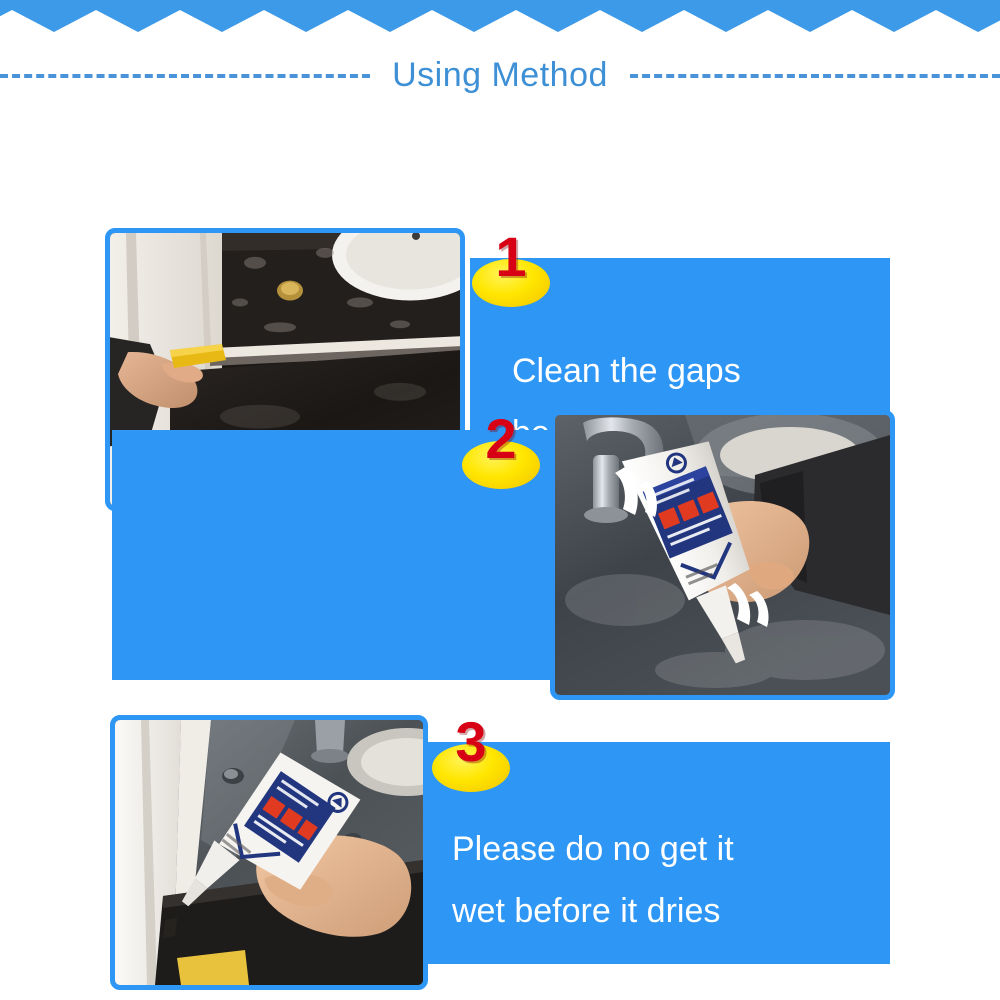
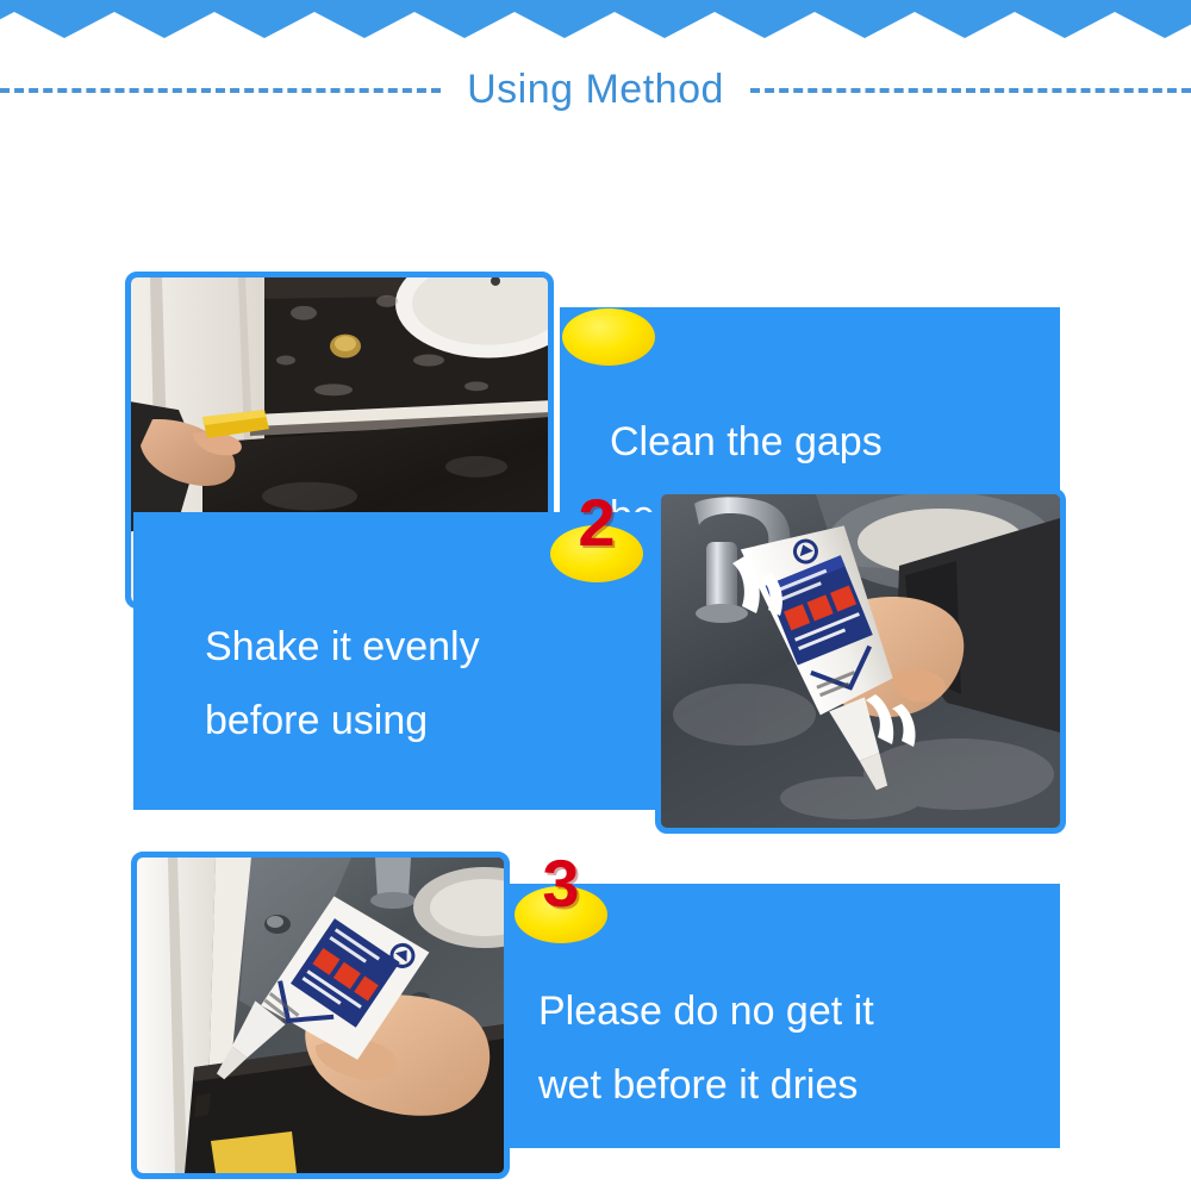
  Using Method
- 1
  Clean the gaps
  2
+ Shake it evenly
+ before using
  3
  Please do no get it
  wet before it dries
